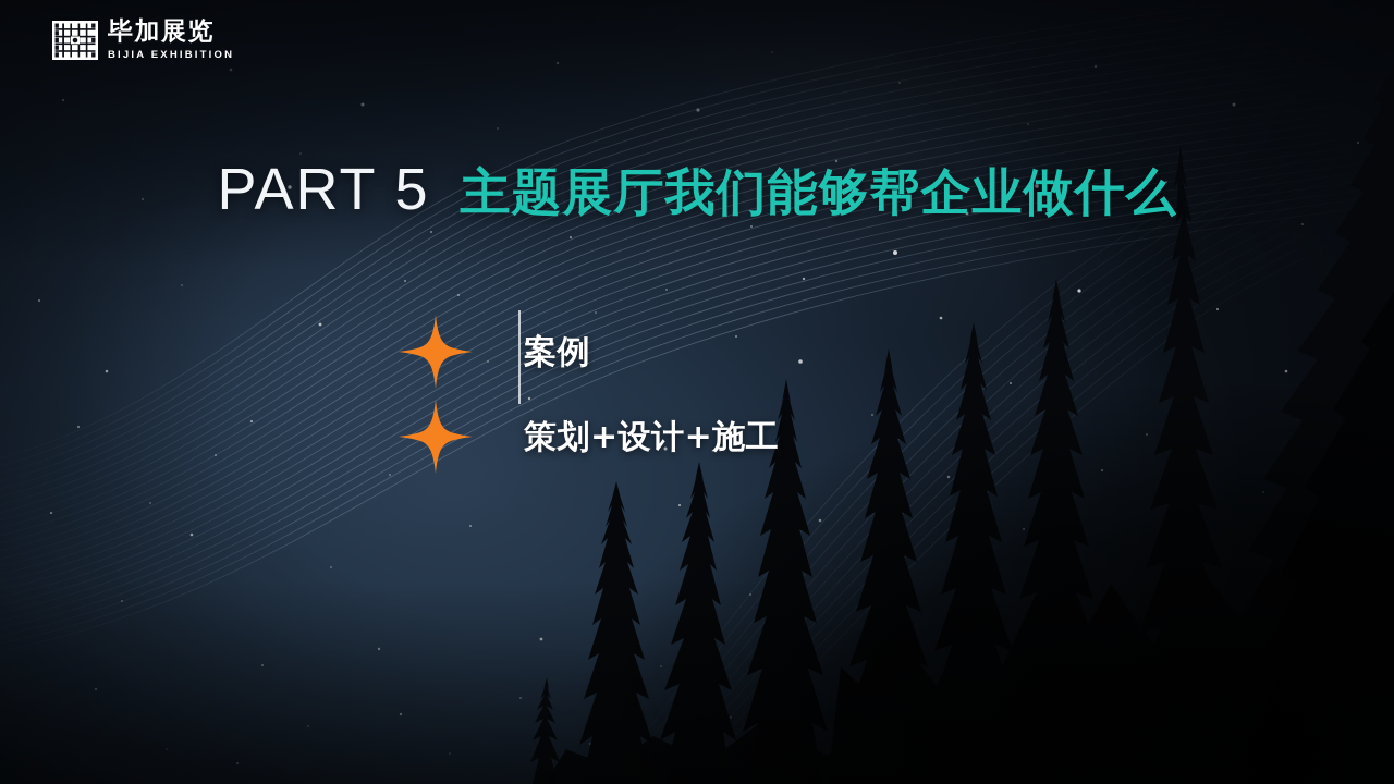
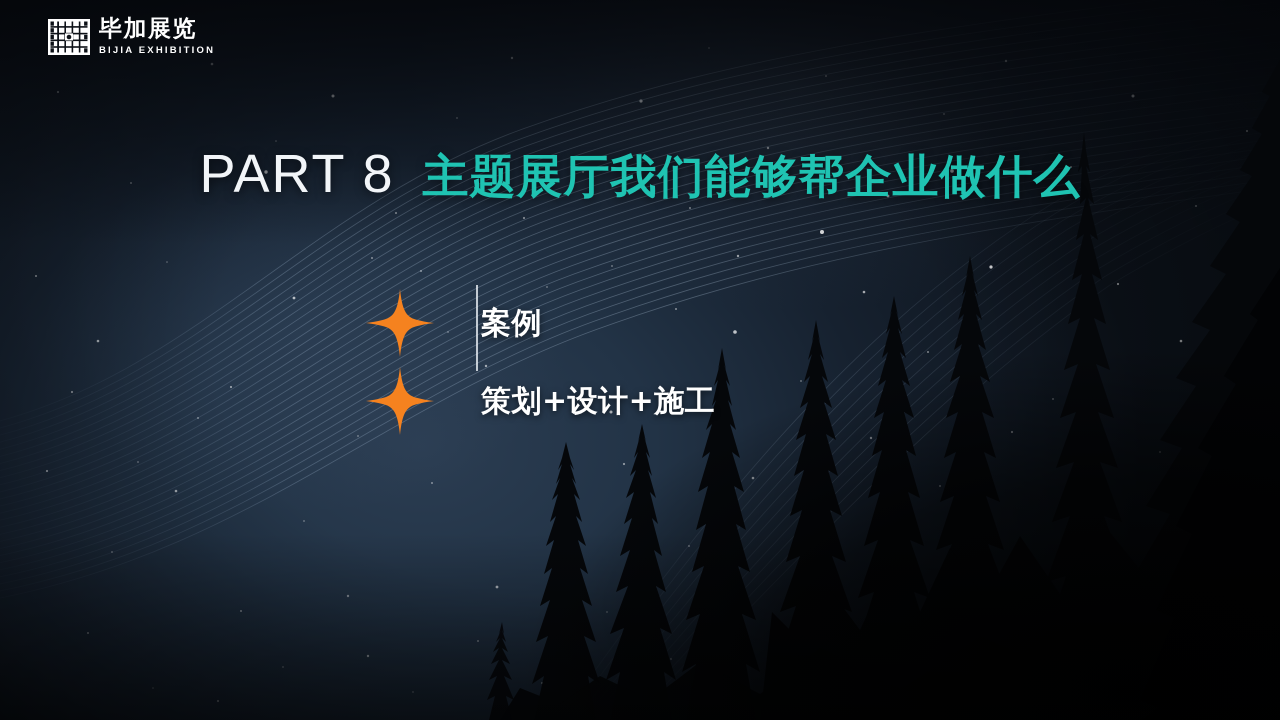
  毕加展览
  BIJIA EXHIBITION
- PART 5
+ PART 8
  主题展厅我们能够帮企业做什么
  案例
  策划+设计+施工
